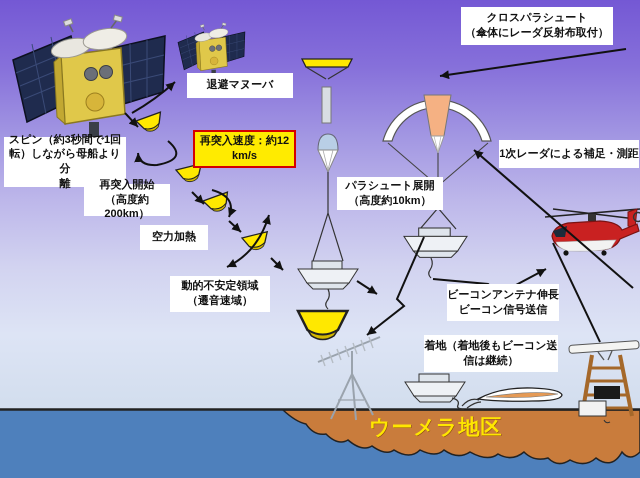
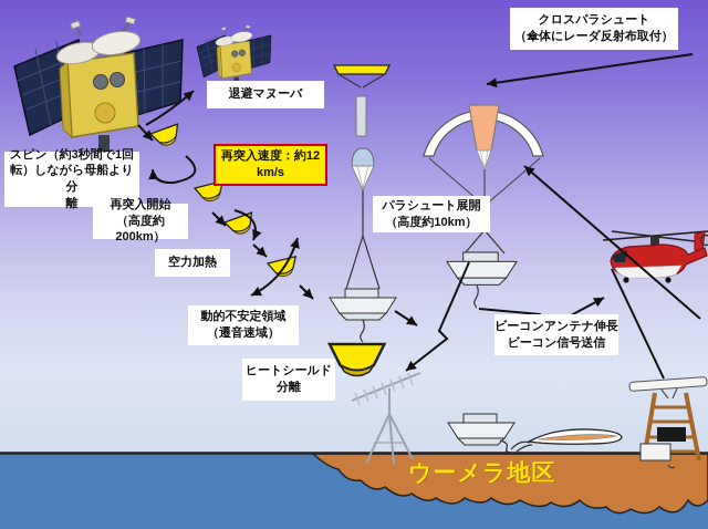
  退避マヌーバ
  スピン（約3秒間で1回
  転）しながら母船より分
  離
  再突入速度：約12
  km/s
  再突入開始
  （高度約200km）
  空力加熱
  動的不安定領域
  （遷音速域）
+ ヒートシールド
+ 分離
  パラシュート展開
  （高度約10km）
  クロスパラシュート
  （傘体にレーダ反射布取付）
- 1次レーダによる補足・測距
  ビーコンアンテナ伸長
  ビーコン信号送信
- 着地（着地後もビーコン送
- 信は継続）
  ウーメラ地区
